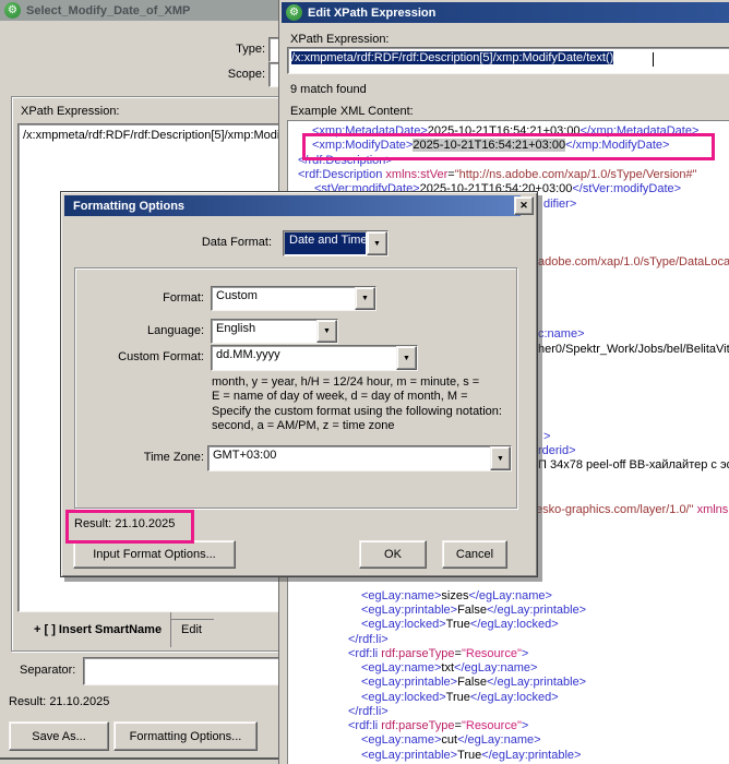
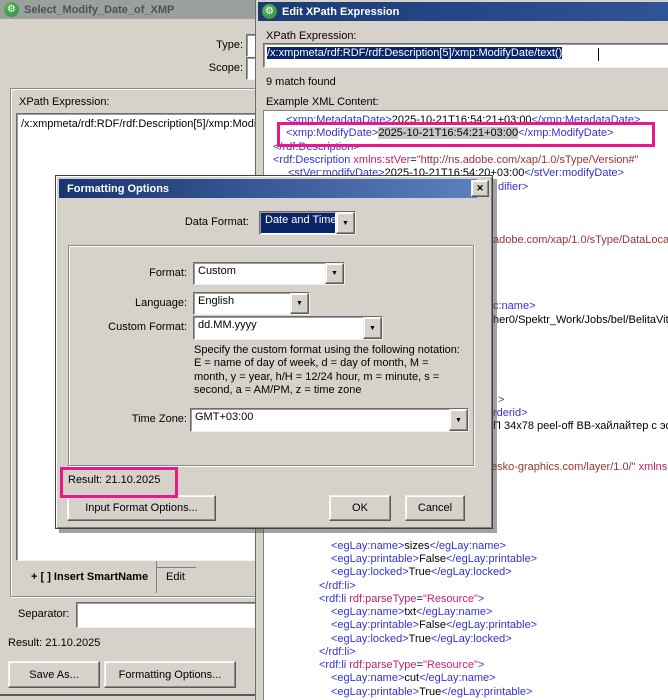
  ⚙
  Select_Modify_Date_of_XMP
  Type:
  Scope:
  XPath Expression:
  /x:xmpmeta/rdf:RDF/rdf:Description[5]/xmp:Mod
  + [ ] Insert SmartName
  Edit
  Separator:
  Result: 21.10.2025
  Save As...
  Formatting Options...
  ⚙
  Edit XPath Expression
  XPath Expression:
  /x:xmpmeta/rdf:RDF/rdf:Description[5]/xmp:ModifyDate/text()
  9 match found
  Example XML Content:
  <xmp:MetadataDate>2025-10-21T16:54:21+03:00</xmp:MetadataDate>
  <xmp:ModifyDate>2025-10-21T16:54:21+03:00</xmp:ModifyDate>
  </rdf:Description>
  <rdf:Description xmlns:stVer="http://ns.adobe.com/xap/1.0/sType/Version#"
  <stVer:modifyDate>2025-10-21T16:54:20+03:00</stVer:modifyDate>
  difier>
  adobe.com/xap/1.0/sType/DataLoca
  c:name>
  her0/Spektr_Work/Jobs/bel/BelitaVit
  >
  rderid>
  П 34x78 peel-off BB-хайлайтер с э
  esko-graphics.com/layer/1.0/" xmlns
  <egLay:name>sizes</egLay:name>
  <egLay:printable>False</egLay:printable>
  <egLay:locked>True</egLay:locked>
  </rdf:li>
  <rdf:li rdf:parseType="Resource">
  <egLay:name>txt</egLay:name>
  <egLay:printable>False</egLay:printable>
  <egLay:locked>True</egLay:locked>
  </rdf:li>
  <rdf:li rdf:parseType="Resource">
  <egLay:name>cut</egLay:name>
  <egLay:printable>True</egLay:printable>
  Formatting Options
  ✕
  Data Format:
  Date and Time
  Format:
  Custom
  Language:
  English
  Custom Format:
  dd.MM.yyyy
- month, y = year, h/H = 12/24 hour, m = minute, s =
+ Specify the custom format using the following notation:
  E = name of day of week, d = day of month, M =
- Specify the custom format using the following notation:
+ month, y = year, h/H = 12/24 hour, m = minute, s =
  second, a = AM/PM, z = time zone
  Time Zone:
  GMT+03:00
  Result: 21.10.2025
  Input Format Options...
  OK
  Cancel
